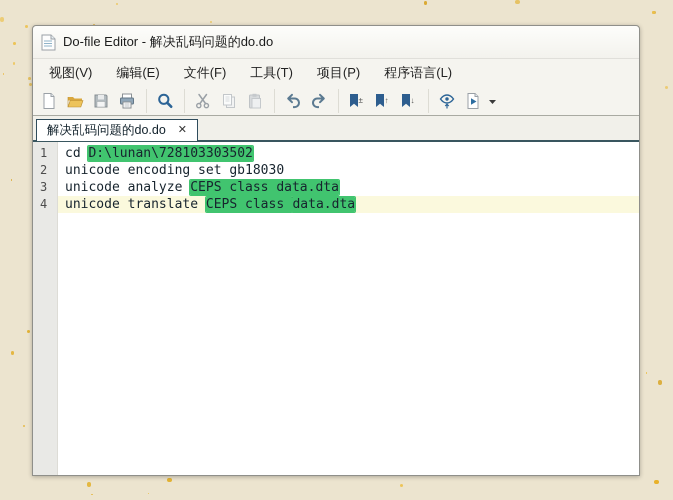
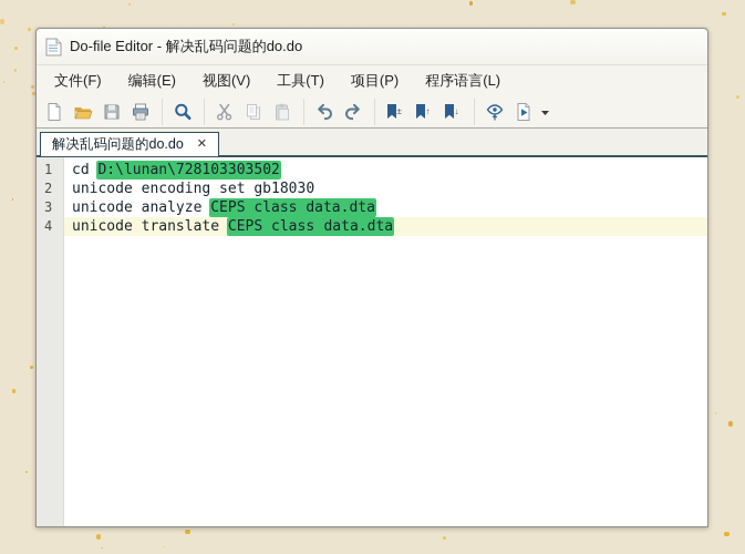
  Do-file Editor - 解决乱码问题的do.do
- 视图(V)
+ 文件(F)
  编辑(E)
- 文件(F)
+ 视图(V)
  工具(T)
  项目(P)
  程序语言(L)
  ±
  ↑
  ↓
  解决乱码问题的do.do
  ✕
  1
  2
  3
  4
  cd D:\lunan\728103303502
  unicode encoding set gb18030
  unicode analyze CEPS class data.dta
  unicode translate CEPS class data.dta
